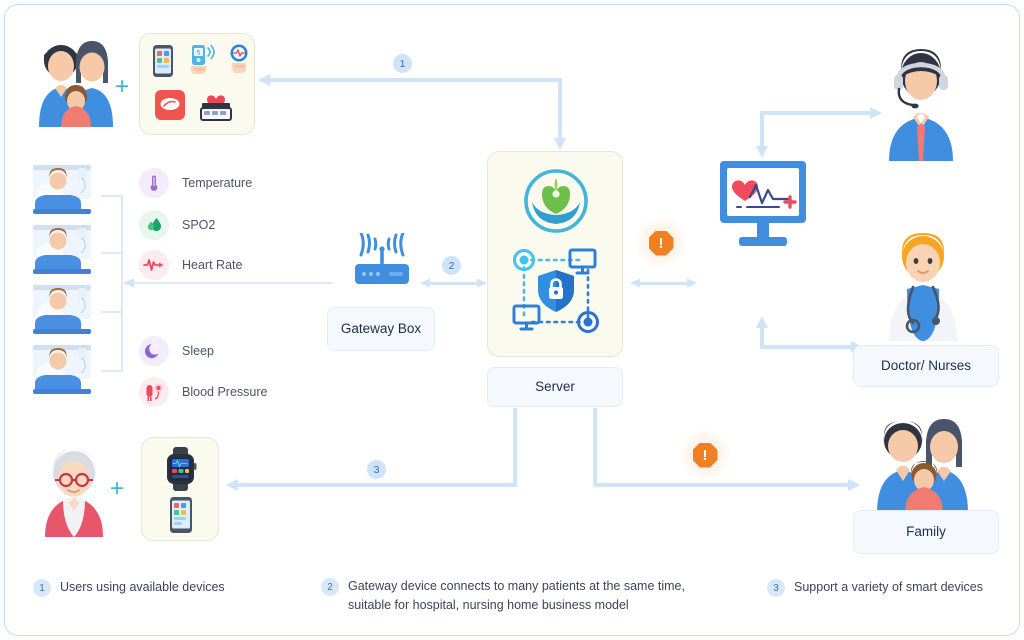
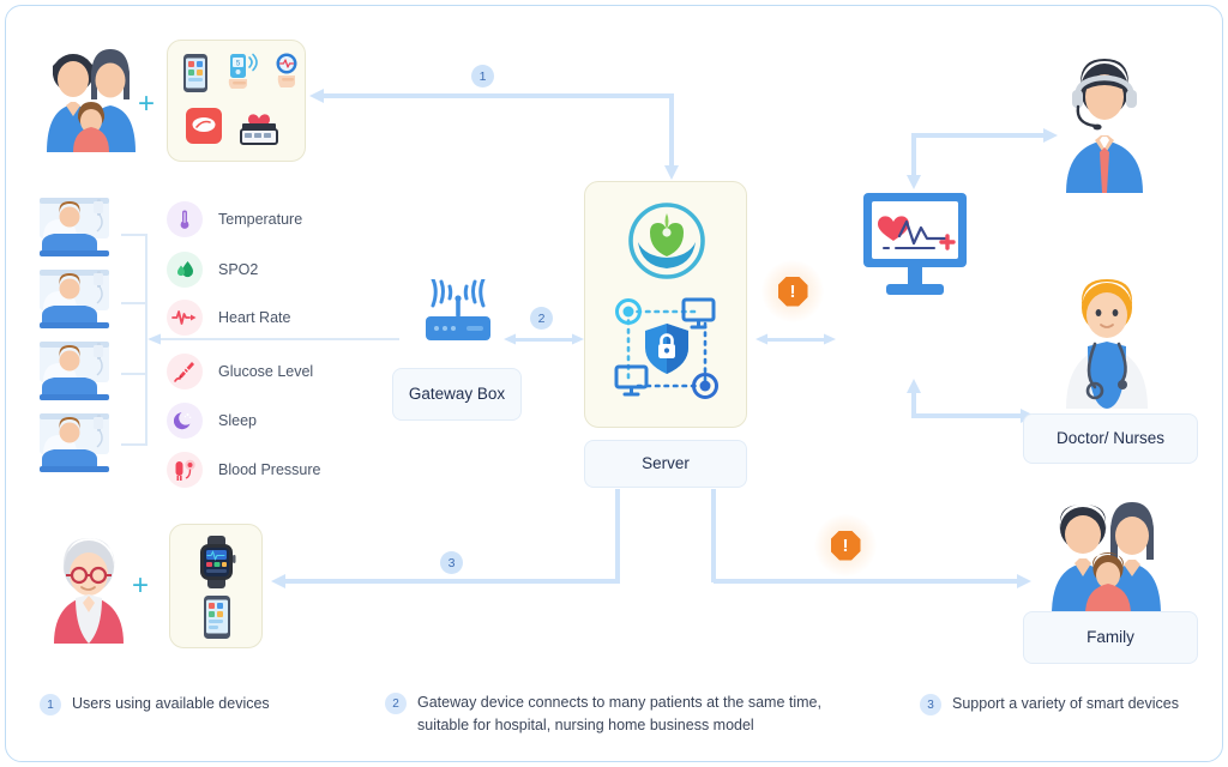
  +
  1
  Temperature
  SPO2
  Heart Rate
+ Glucose Level
  Sleep
  Blood Pressure
  Gateway Box
  2
  Server
  !
  Doctor/ Nurses
  +
  3
  !
  Family
  1
  Users using available devices
  2
  Gateway device connects to many patients at the same time, suitable for hospital, nursing home business model
  3
  Support a variety of smart devices
